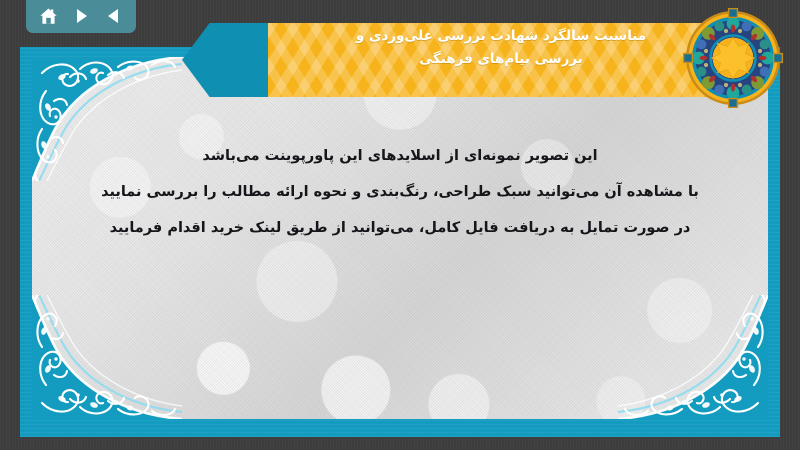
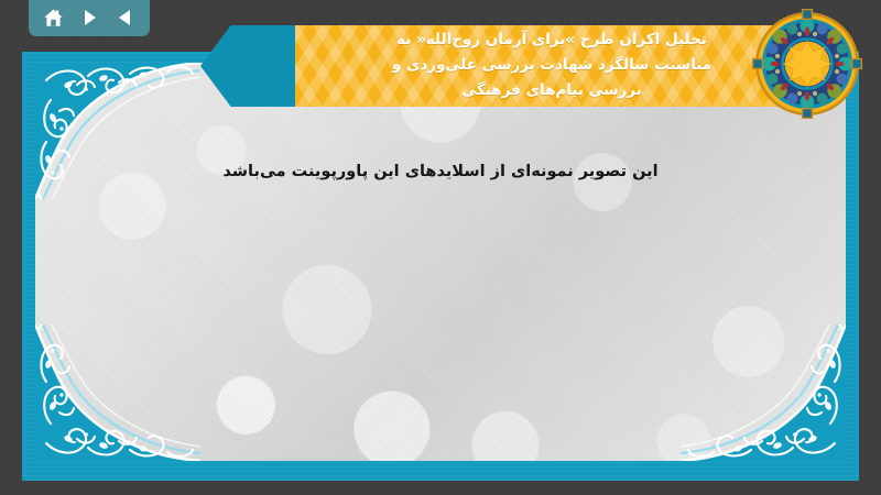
+ تحلیل اکران طرح »برای آرمان روح‌الله« به
  مناسبت سالگرد شهادت بررسی علی‌وردی و
  بررسی پیام‌های فرهنگی
  این تصویر نمونه‌ای از اسلایدهای این پاورپوینت می‌باشد
- با مشاهده آن می‌توانید سبک طراحی، رنگ‌بندی و نحوه ارائه مطالب را بررسی نمایید
- در صورت تمایل به دریافت فایل کامل، می‌توانید از طریق لینک خرید اقدام فرمایید
